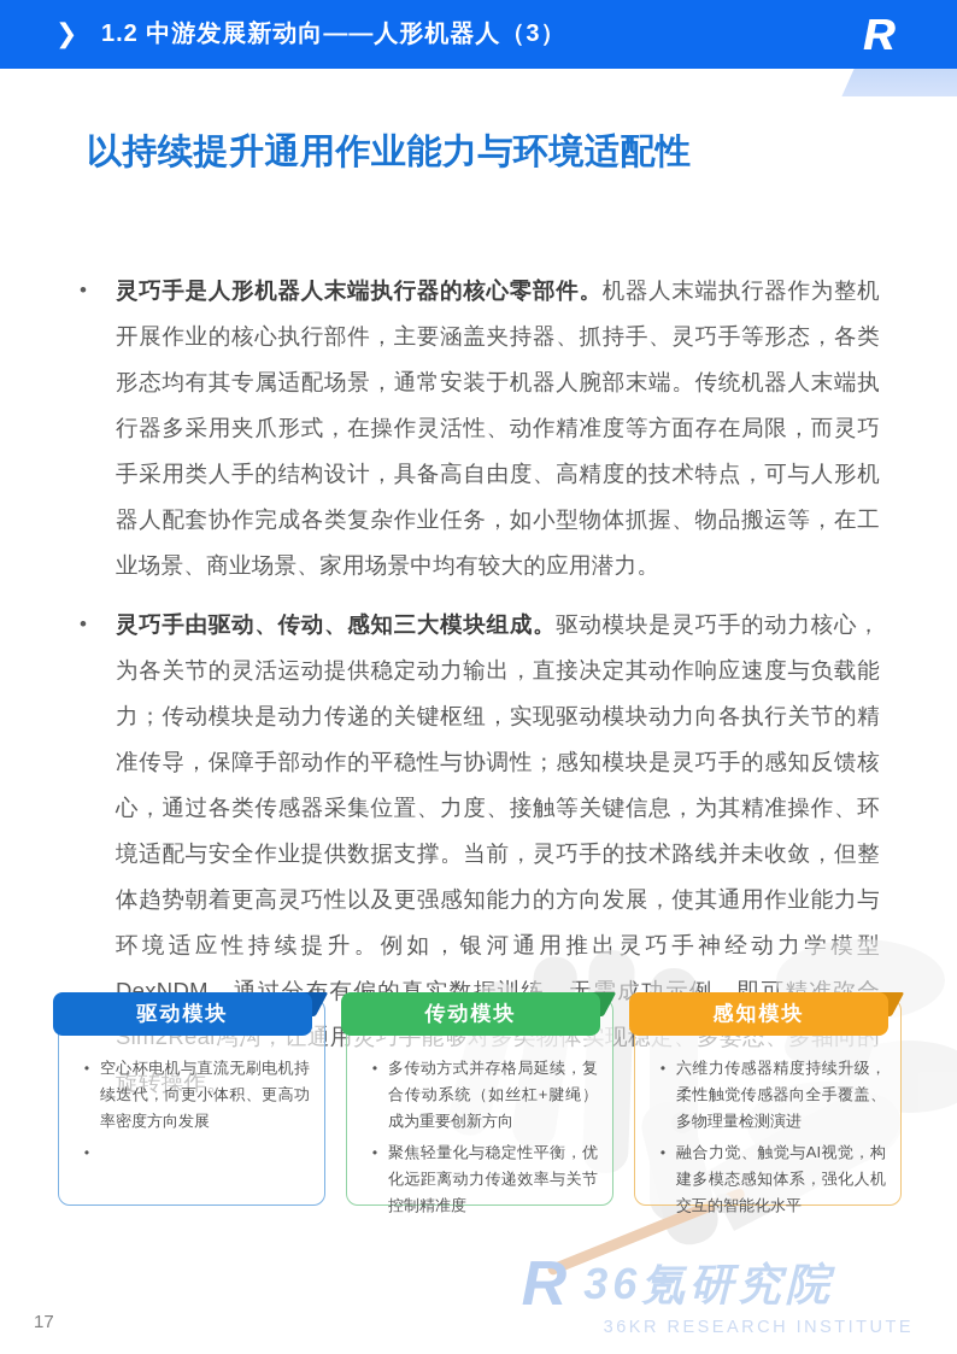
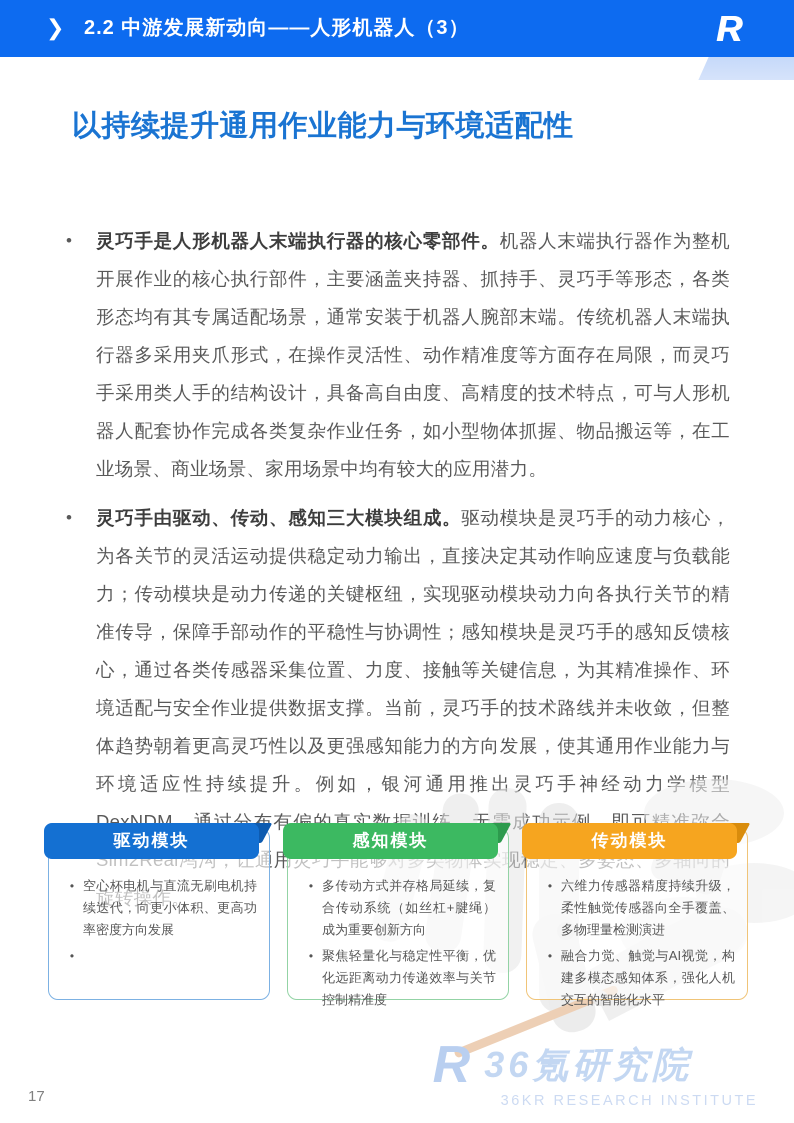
  ❯
- 1.2 中游发展新动向——人形机器人（3）
+ 2.2 中游发展新动向——人形机器人（3）
  R
  以持续提升通用作业能力与环境适配性
  •
  灵巧手是人形机器人末端执行器的核心零部件。机器人末端执行器作为整机开展作业的核心执行部件，主要涵盖夹持器、抓持手、灵巧手等形态，各类形态均有其专属适配场景，通常安装于机器人腕部末端。传统机器人末端执行器多采用夹爪形式，在操作灵活性、动作精准度等方面存在局限，而灵巧手采用类人手的结构设计，具备高自由度、高精度的技术特点，可与人形机器人配套协作完成各类复杂作业任务，如小型物体抓握、物品搬运等，在工业场景、商业场景、家用场景中均有较大的应用潜力。
  •
  灵巧手由驱动、传动、感知三大模块组成。驱动模块是灵巧手的动力核心，为各关节的灵活运动提供稳定动力输出，直接决定其动作响应速度与负载能力；传动模块是动力传递的关键枢纽，实现驱动模块动力向各执行关节的精准传导，保障手部动作的平稳性与协调性；感知模块是灵巧手的感知反馈核心，通过各类传感器采集位置、力度、接触等关键信息，为其精准操作、环境适配与安全作业提供数据支撑。当前，灵巧手的技术路线并未收敛，但整体趋势朝着更高灵巧性以及更强感知能力的方向发展，使其通用作业能力与环境适应性持续提升。例如，银河通用推出灵巧手神经动力学模型DexNDM，通过分布有偏的真实数据训练，无需成功示例，即可精准弥合Sim2Real鸿沟，让通用灵巧手能够对多类物体实现稳定、多姿态、多轴向的旋转操作。
  驱动模块
  •
  空心杯电机与直流无刷电机持续迭代，向更小体积、更高功率密度方向发展
  •
- 传动模块
+ 感知模块
  •
  多传动方式并存格局延续，复合传动系统（如丝杠+腱绳）成为重要创新方向
  •
  聚焦轻量化与稳定性平衡，优化远距离动力传递效率与关节控制精准度
- 感知模块
+ 传动模块
  •
  六维力传感器精度持续升级，柔性触觉传感器向全手覆盖、多物理量检测演进
  •
  融合力觉、触觉与AI视觉，构建多模态感知体系，强化人机交互的智能化水平
  17
  R
  36氪研究院
  36KR RESEARCH INSTITUTE
